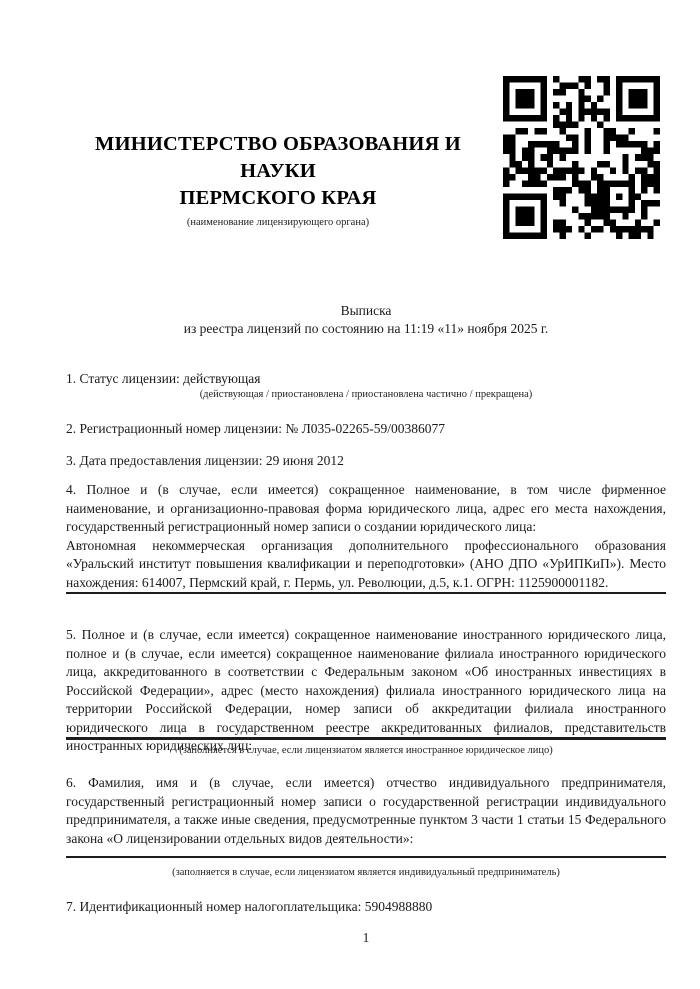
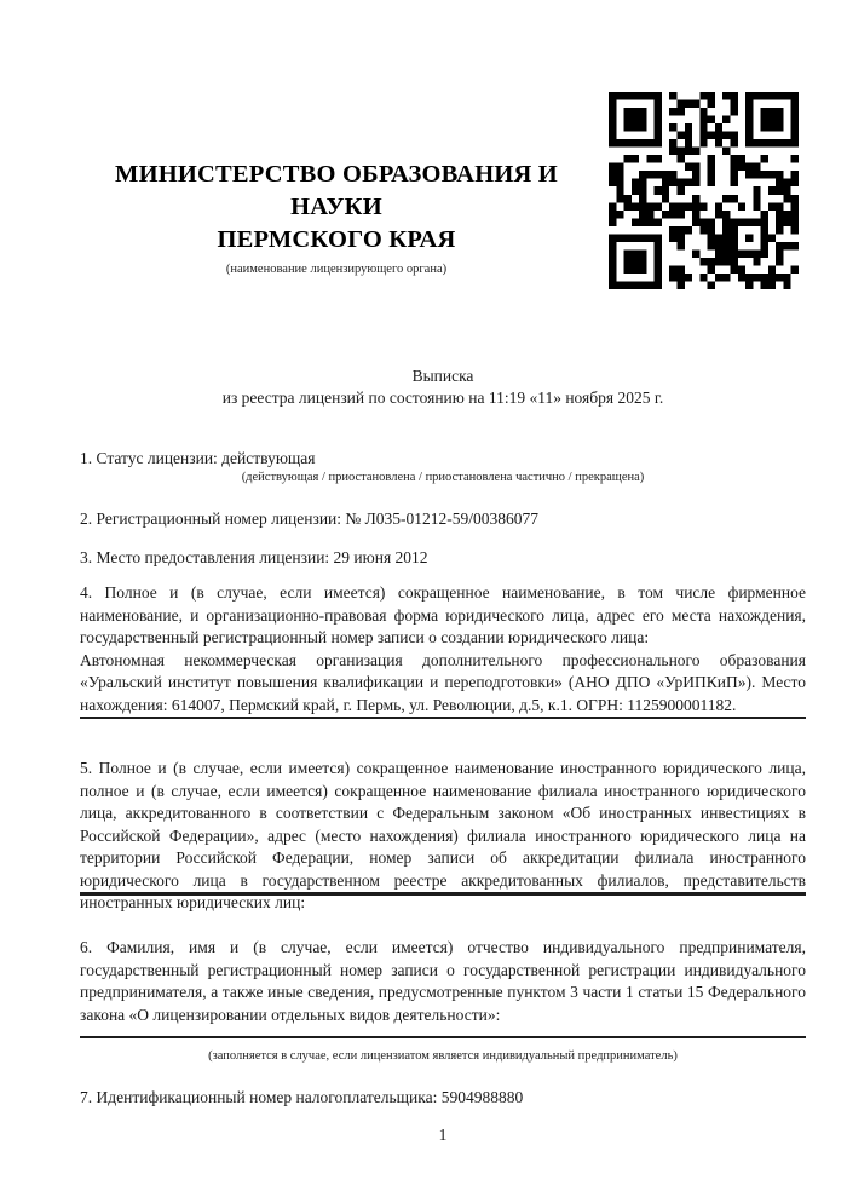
  МИНИСТЕРСТВО ОБРАЗОВАНИЯ И НАУКИ
  ПЕРМСКОГО КРАЯ
  (наименование лицензирующего органа)
  Выписка
  из реестра лицензий по состоянию на 11:19 «11» ноября 2025 г.
  1. Статус лицензии: действующая
  (действующая / приостановлена / приостановлена частично / прекращена)
- 2. Регистрационный номер лицензии: № Л035-02265-59/00386077
+ 2. Регистрационный номер лицензии: № Л035-01212-59/00386077
- 3. Дата предоставления лицензии: 29 июня 2012
+ 3. Место предоставления лицензии: 29 июня 2012
  4. Полное и (в случае, если имеется) сокращенное наименование, в том числе фирменное наименование, и организационно-правовая форма юридического лица, адрес его места нахождения, государственный регистрационный номер записи о создании юридического лица:
  Автономная некоммерческая организация дополнительного профессионального образования «Уральский институт повышения квалификации и переподготовки» (АНО ДПО «УрИПКиП»). Место нахождения: 614007, Пермский край, г. Пермь, ул. Революции, д.5, к.1. ОГРН: 1125900001182.
  5. Полное и (в случае, если имеется) сокращенное наименование иностранного юридического лица, полное и (в случае, если имеется) сокращенное наименование филиала иностранного юридического лица, аккредитованного в соответствии с Федеральным законом «Об иностранных инвестициях в Российской Федерации», адрес (место нахождения) филиала иностранного юридического лица на территории Российской Федерации, номер записи об аккредитации филиала иностранного юридического лица в государственном реестре аккредитованных филиалов, представительств иностранных юридических лиц:
- (заполняется в случае, если лицензиатом является иностранное юридическое лицо)
  6. Фамилия, имя и (в случае, если имеется) отчество индивидуального предпринимателя, государственный регистрационный номер записи о государственной регистрации индивидуального предпринимателя, а также иные сведения, предусмотренные пунктом 3 части 1 статьи 15 Федерального закона «О лицензировании отдельных видов деятельности»:
  (заполняется в случае, если лицензиатом является индивидуальный предприниматель)
  7. Идентификационный номер налогоплательщика: 5904988880
  1
